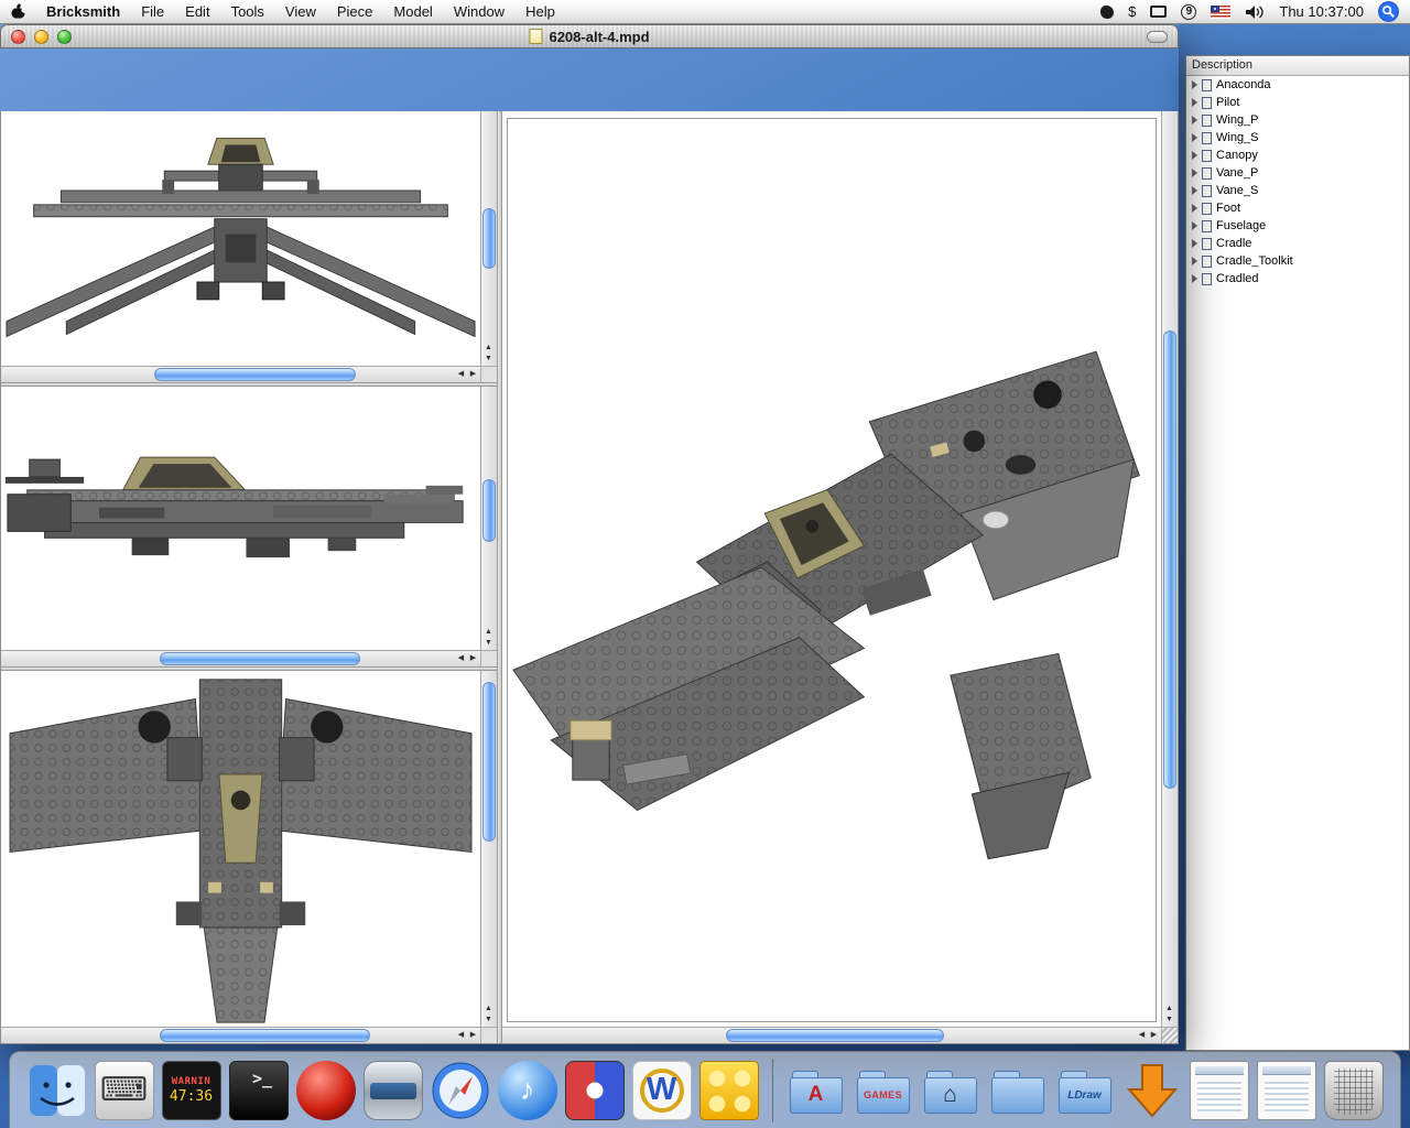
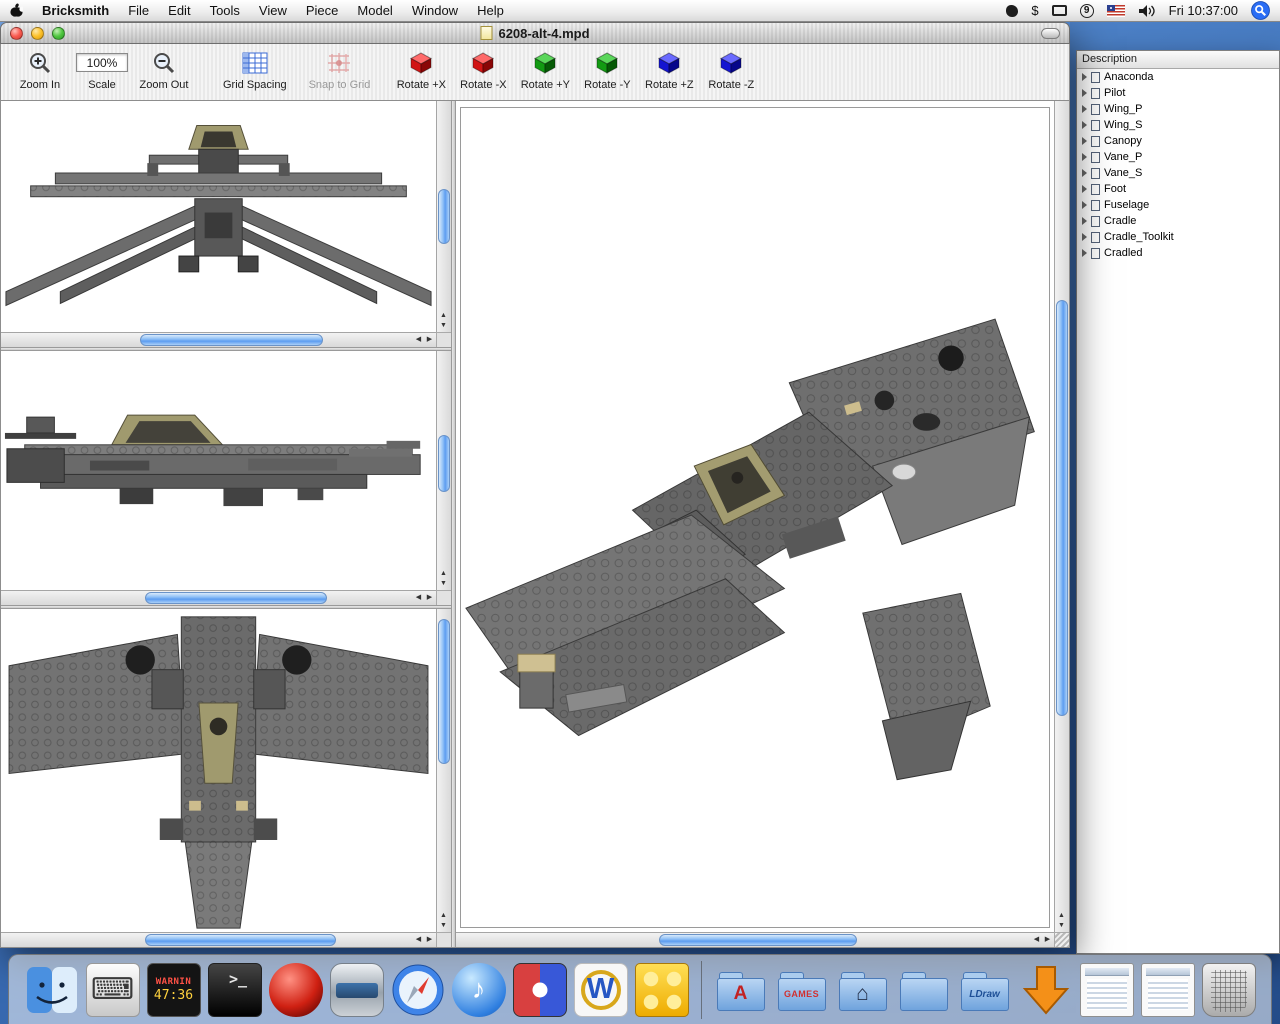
  Bricksmith
  File
  Edit
  Tools
  View
  Piece
  Model
  Window
  Help
  $
  9
- Thu 10:37:00
+ Fri 10:37:00
  6208-alt-4.mpd
+ Zoom In
+ 100%
+ Scale
+ Zoom Out
+ Grid Spacing
+ Snap to Grid
+ Rotate +X
+ Rotate -X
+ Rotate +Y
+ Rotate -Y
+ Rotate +Z
+ Rotate -Z
  Description
  Anaconda
  Pilot
  Wing_P
  Wing_S
  Canopy
  Vane_P
  Vane_S
  Foot
  Fuselage
  Cradle
  Cradle_Toolkit
  Cradled
  ⌨
  WARNIN
  47:36
  >_
  ♪
  W
  A
  GAMES
  ⌂
  LDraw
